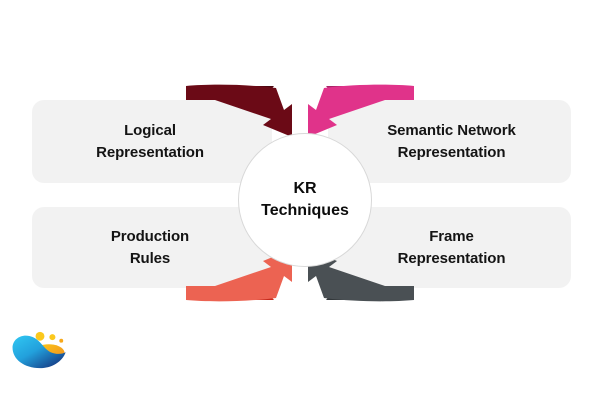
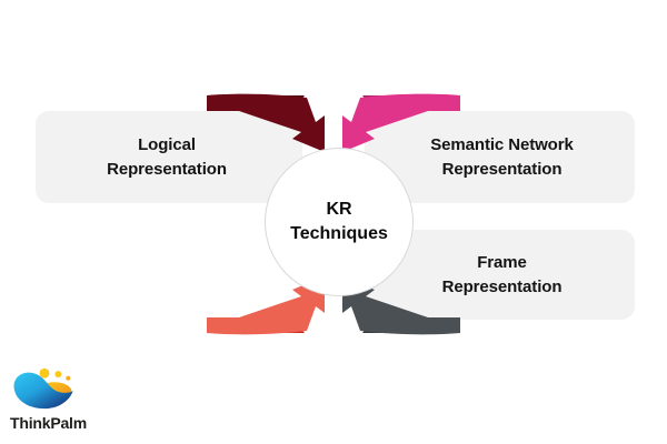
  Logical
  Representation
  Semantic Network
  Representation
- Production
- Rules
  Frame
  Representation
  KR
  Techniques
+ ThinkPalm
